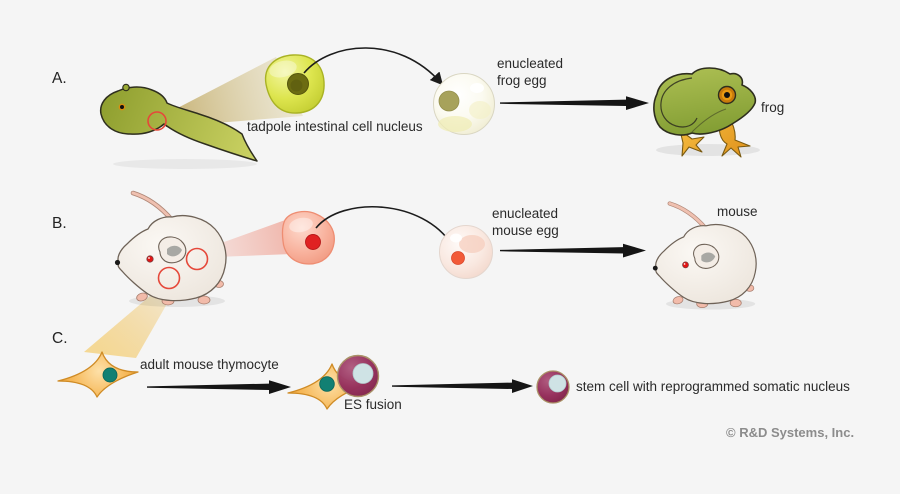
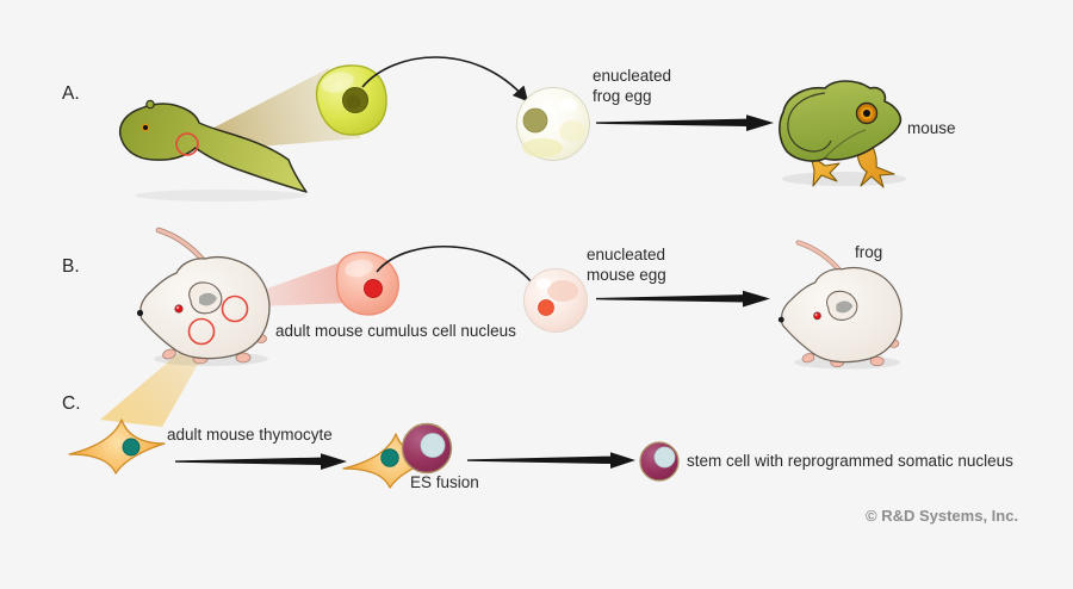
  A.
- tadpole intestinal cell nucleus
  enucleated
  frog egg
- frog
+ mouse
  B.
+ adult mouse cumulus cell nucleus
  enucleated
  mouse egg
- mouse
+ frog
  C.
  adult mouse thymocyte
  ES fusion
  stem cell with reprogrammed somatic nucleus
  © R&D Systems, Inc.
